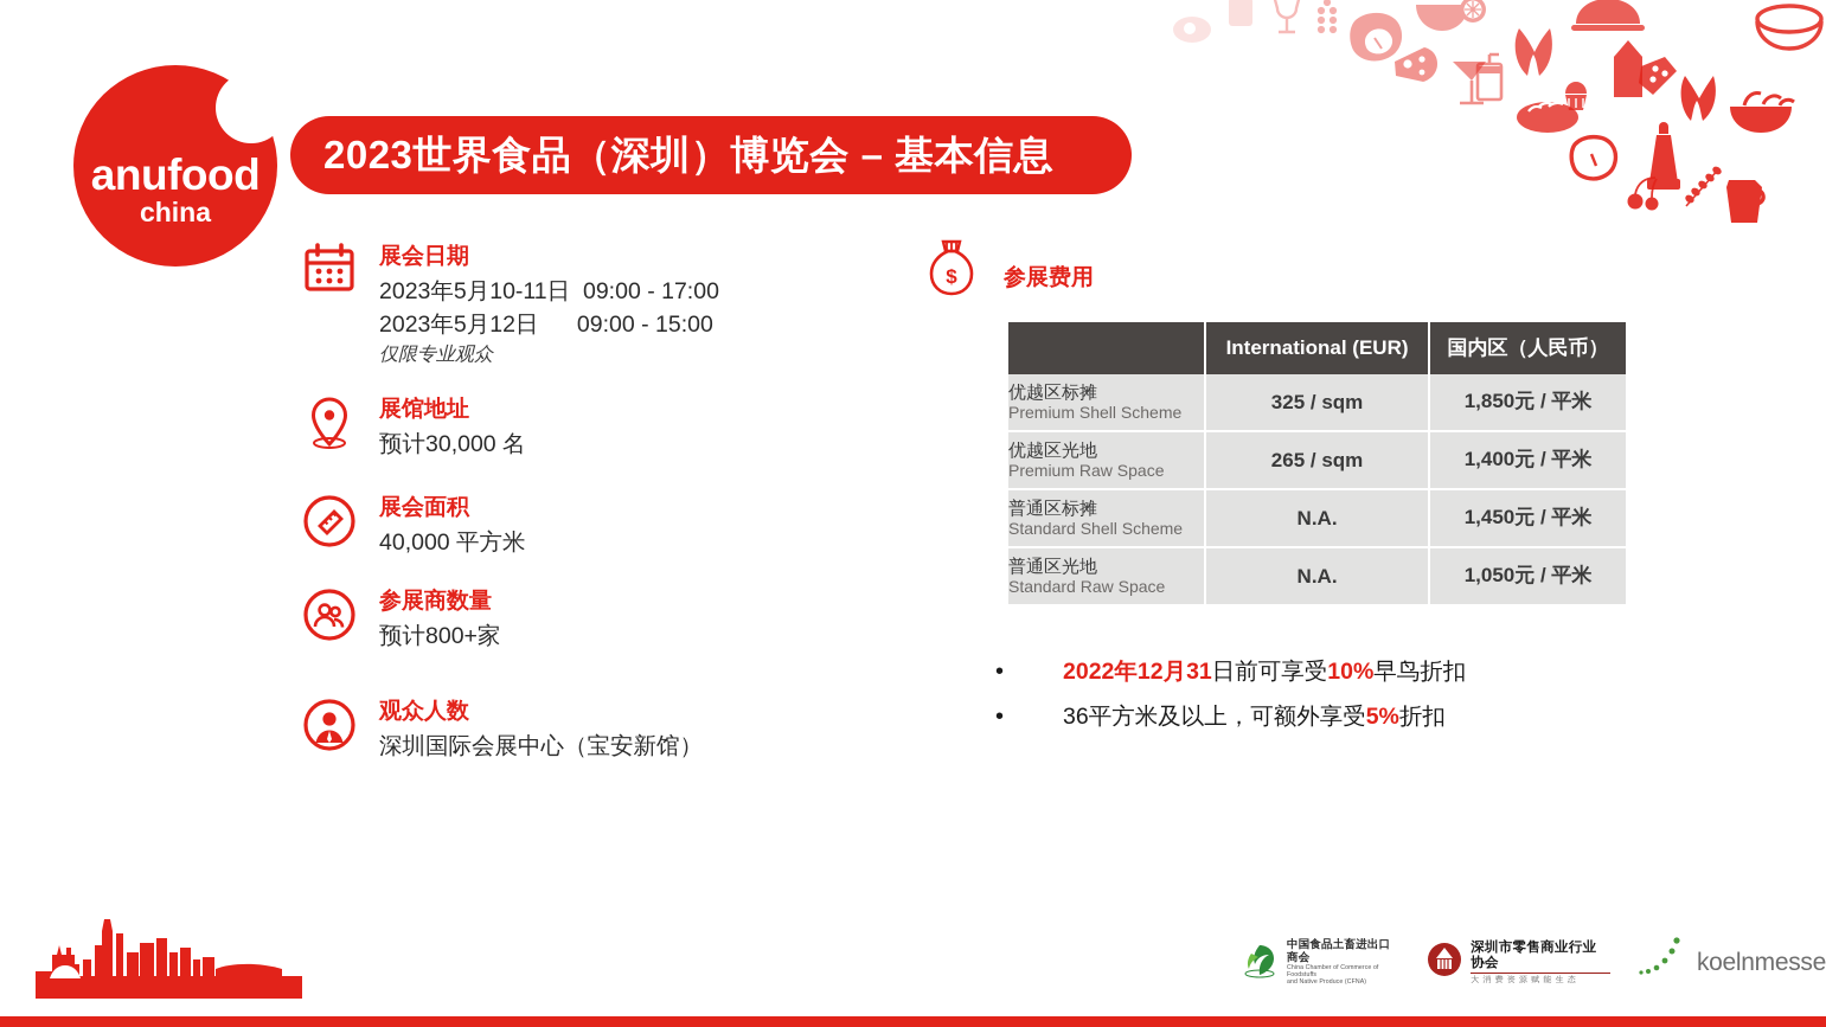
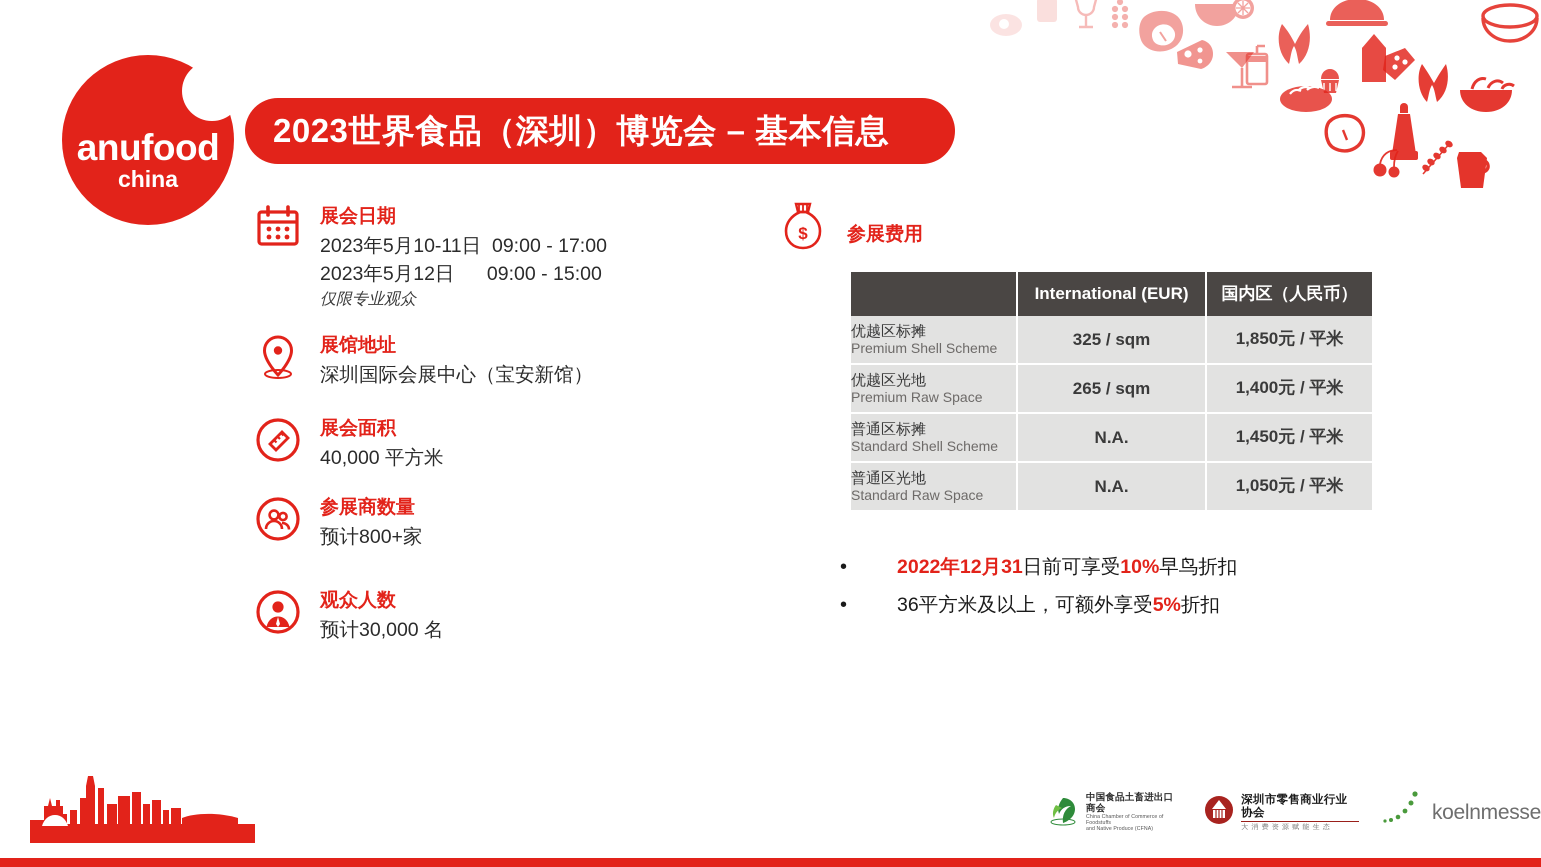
  anufood
  china
  2023世界食品（深圳）博览会 – 基本信息
  展会日期
  2023年5月10-11日 09:00 - 17:00
  2023年5月12日 09:00 - 15:00
  仅限专业观众
  展馆地址
- 预计30,000 名
+ 深圳国际会展中心（宝安新馆）
  展会面积
  40,000 平方米
  参展商数量
  预计800+家
  观众人数
- 深圳国际会展中心（宝安新馆）
+ 预计30,000 名
  $
  参展费用
  	International (EUR)	国内区（人民币）
  优越区标摊 Premium Shell Scheme	325 / sqm	1,850元 / 平米
  优越区光地 Premium Raw Space	265 / sqm	1,400元 / 平米
  普通区标摊 Standard Shell Scheme	N.A.	1,450元 / 平米
  普通区光地 Standard Raw Space	N.A.	1,050元 / 平米
  •
  2022年12月31日前可享受10%早鸟折扣
  •
  36平方米及以上，可额外享受5%折扣
  中国食品土畜进出口商会
  深圳市零售商业行业协会
  koelnmesse
